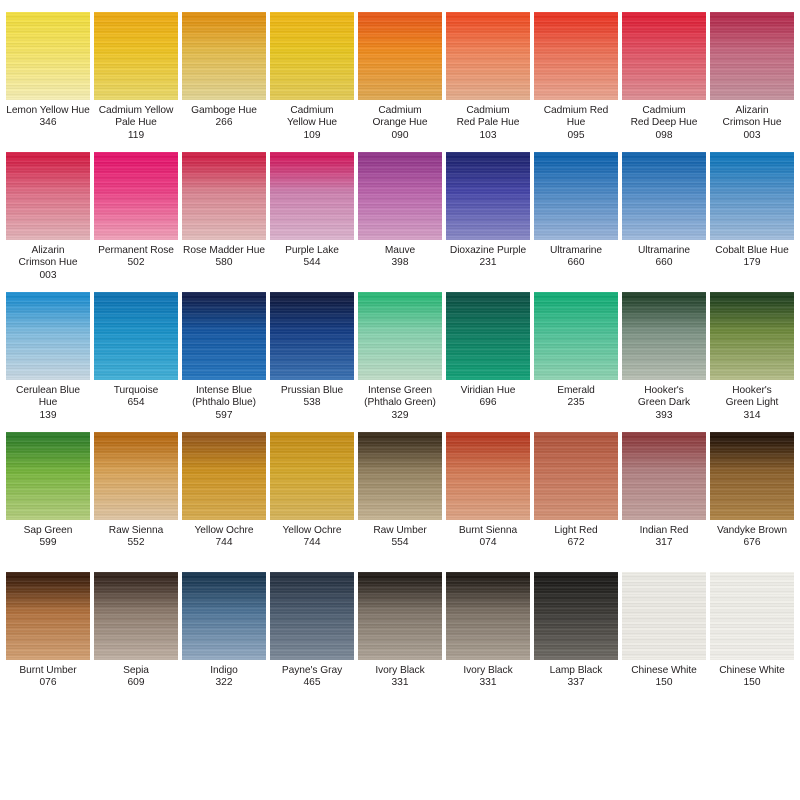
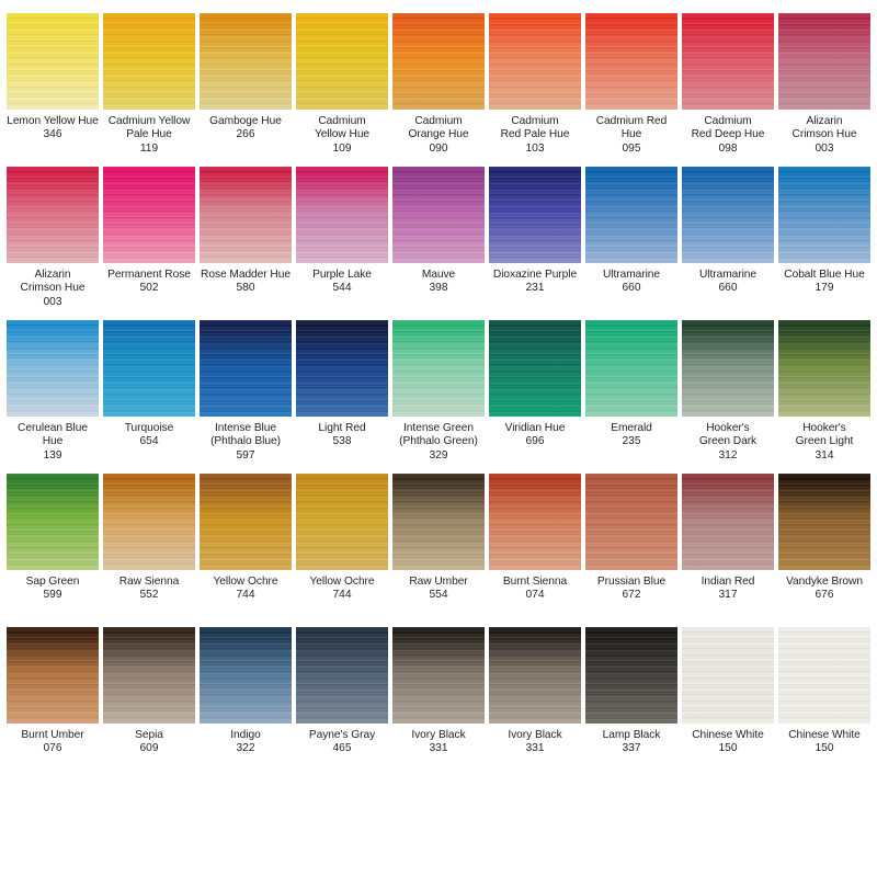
  Lemon Yellow Hue
  346
  Cadmium Yellow
  Pale Hue
  119
  Gamboge Hue
  266
  Cadmium
  Yellow Hue
  109
  Cadmium
  Orange Hue
  090
  Cadmium
  Red Pale Hue
  103
  Cadmium Red
  Hue
  095
  Cadmium
  Red Deep Hue
  098
  Alizarin
  Crimson Hue
  003
  Alizarin
  Crimson Hue
  003
  Permanent Rose
  502
  Rose Madder Hue
  580
  Purple Lake
  544
  Mauve
  398
  Dioxazine Purple
  231
  Ultramarine
  660
  Ultramarine
  660
  Cobalt Blue Hue
  179
  Cerulean Blue
  Hue
  139
  Turquoise
  654
  Intense Blue
  (Phthalo Blue)
  597
- Prussian Blue
+ Light Red
  538
  Intense Green
  (Phthalo Green)
  329
  Viridian Hue
  696
  Emerald
  235
  Hooker's
  Green Dark
- 393
+ 312
  Hooker's
  Green Light
  314
  Sap Green
  599
  Raw Sienna
  552
  Yellow Ochre
  744
  Yellow Ochre
  744
  Raw Umber
  554
  Burnt Sienna
  074
- Light Red
+ Prussian Blue
  672
  Indian Red
  317
  Vandyke Brown
  676
  Burnt Umber
  076
  Sepia
  609
  Indigo
  322
  Payne's Gray
  465
  Ivory Black
  331
  Ivory Black
  331
  Lamp Black
  337
  Chinese White
  150
  Chinese White
  150
